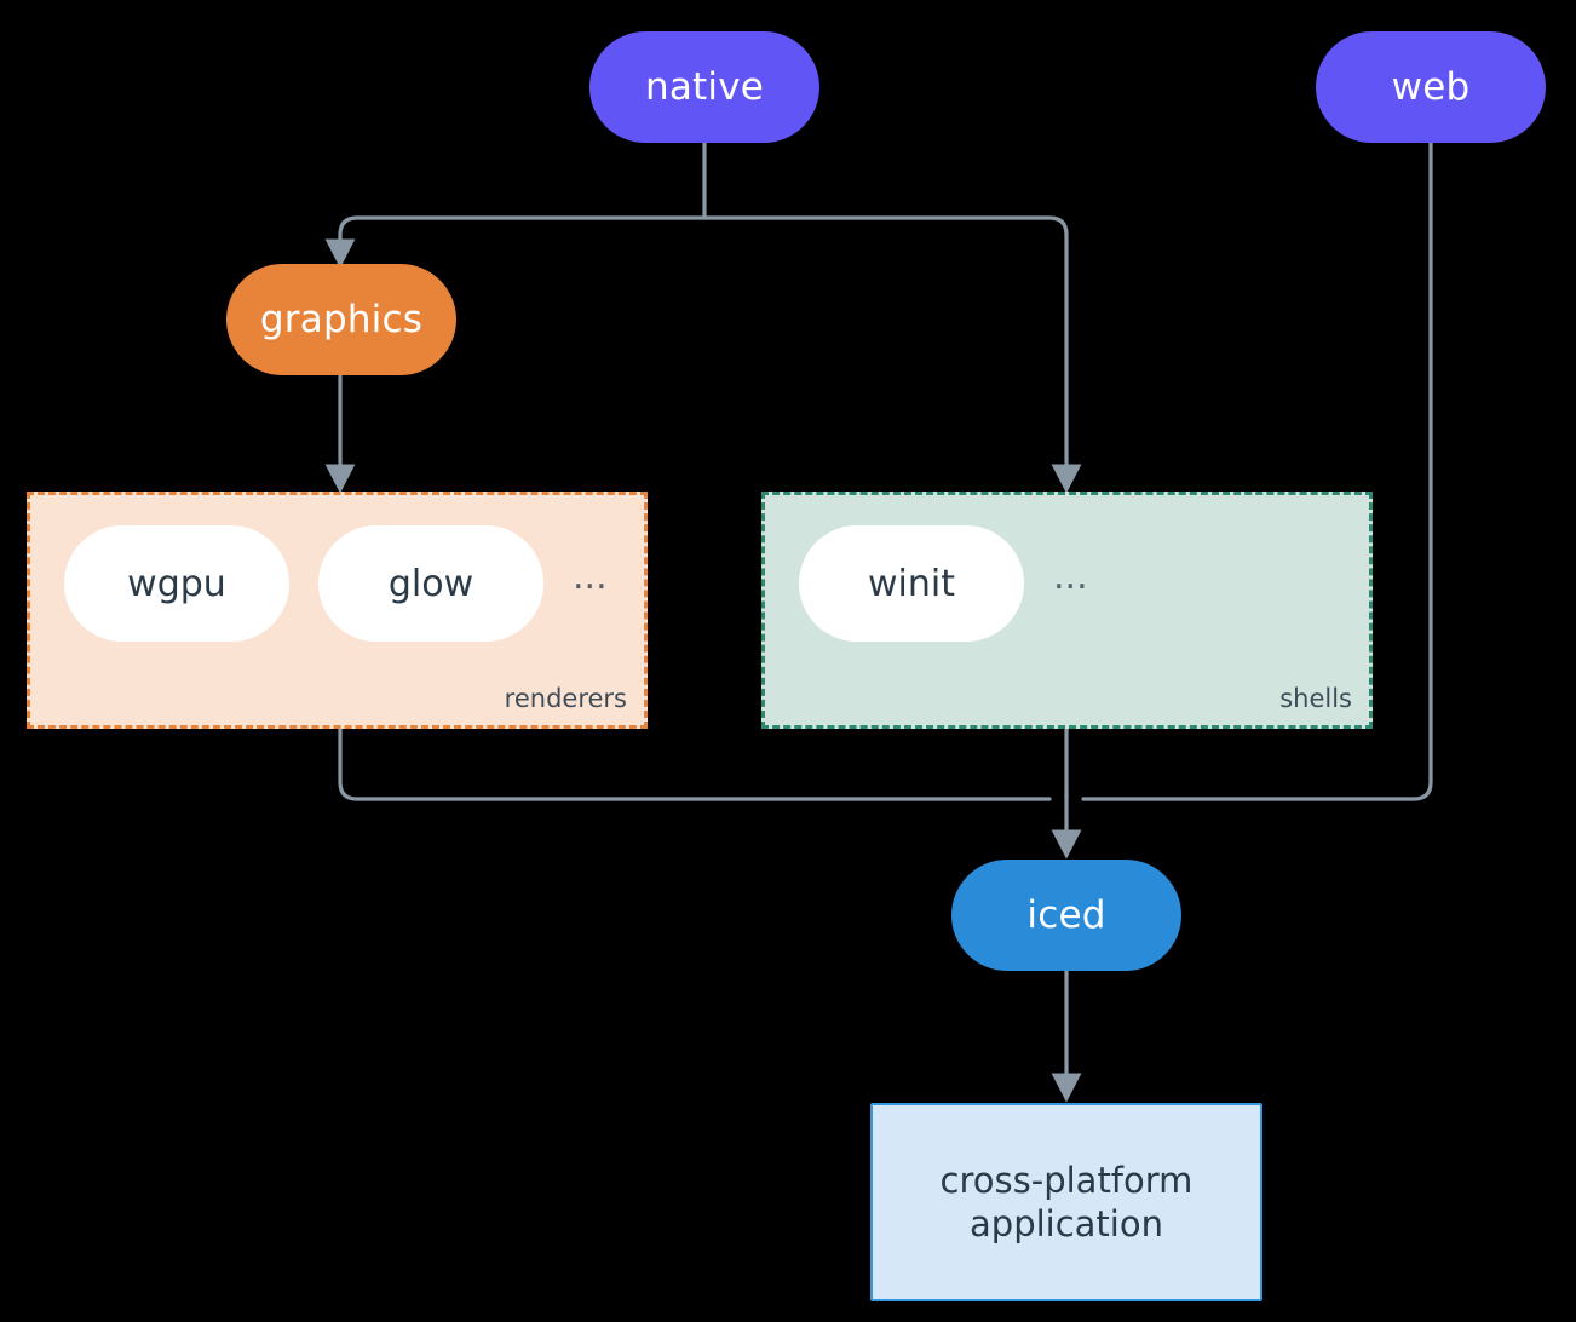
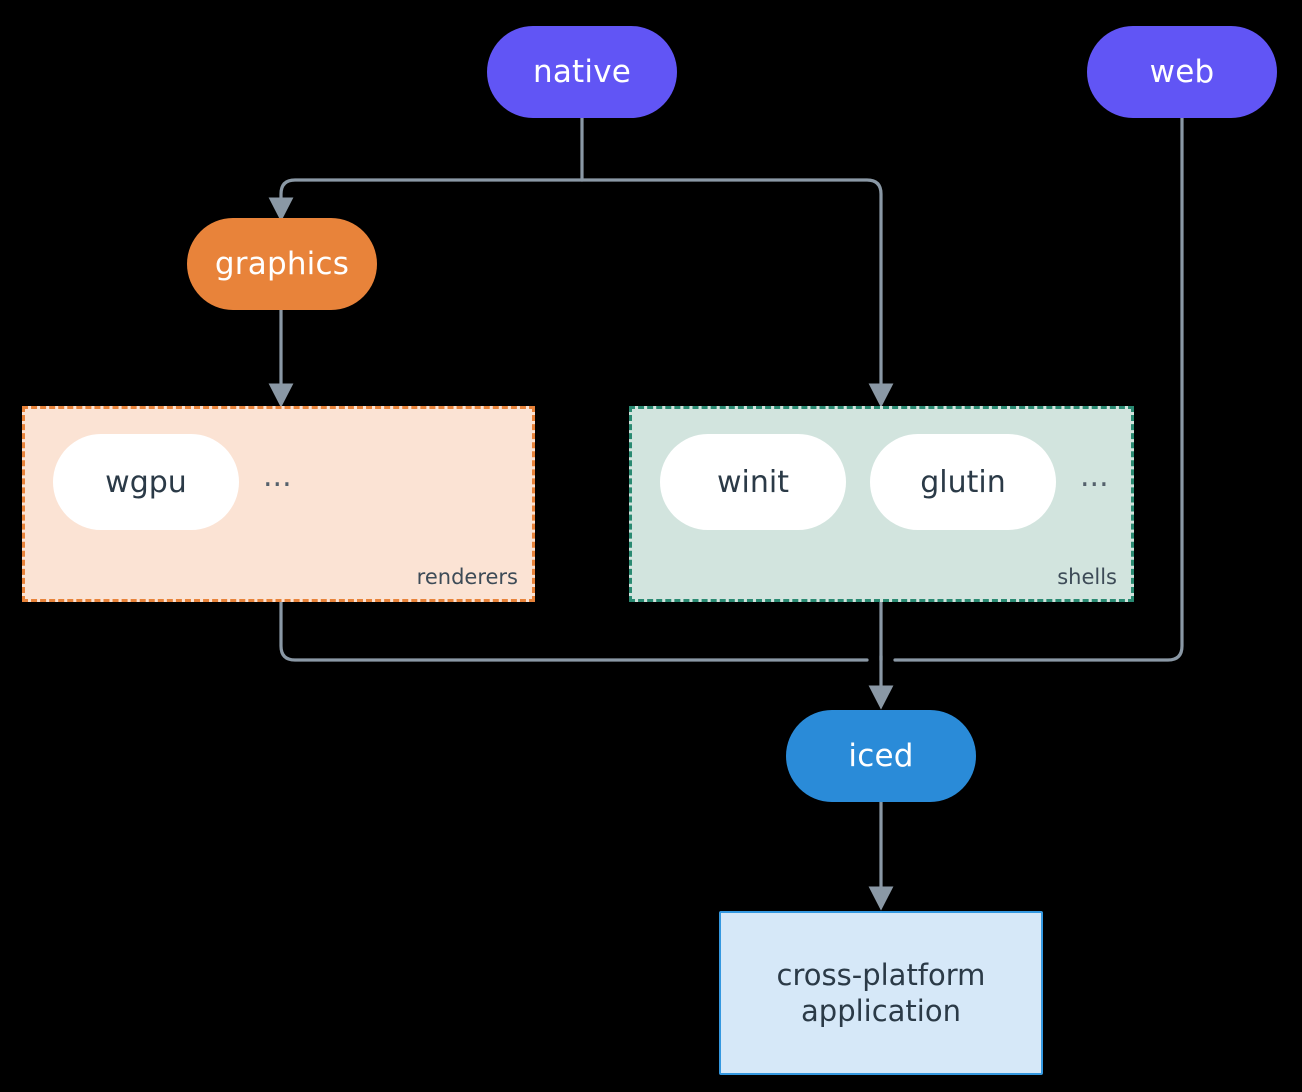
  native
  web
  graphics
  wgpu
- glow
  ...
  renderers
  winit
+ glutin
  ...
  shells
  iced
  cross-platform
  application
